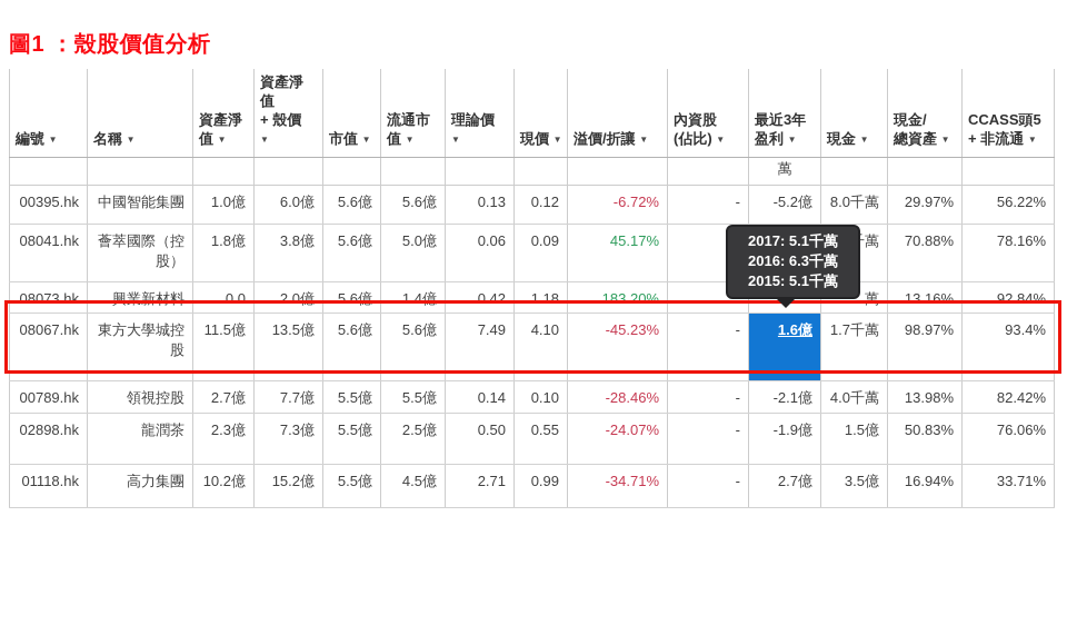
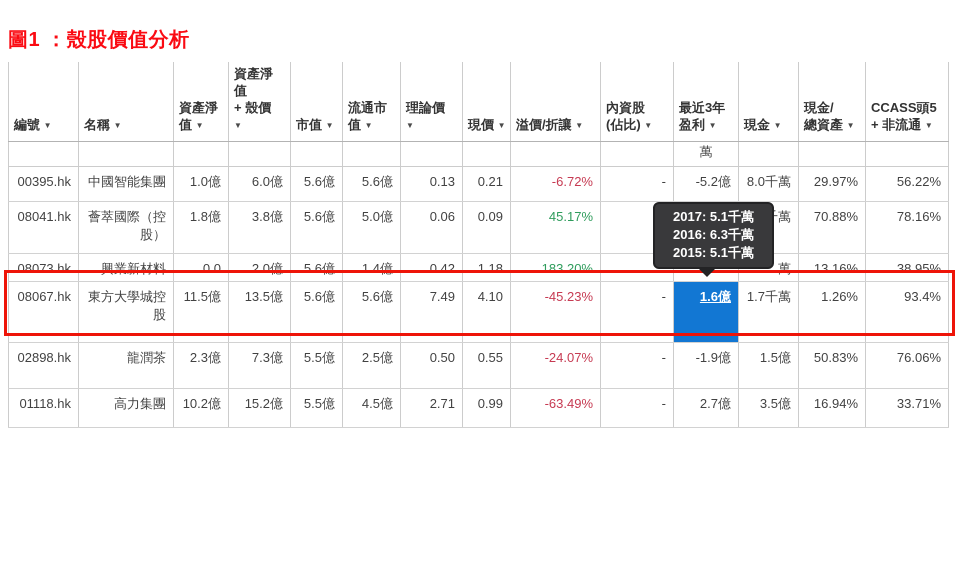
  圖1 ：殼股價值分析
  編號 ▼	名稱 ▼	資產淨 值 ▼	資產淨 值 + 殼價 ▼	市值 ▼	流通市 值 ▼	理論價 ▼	現價 ▼	溢價/折讓 ▼	內資股 (佔比) ▼	最近3年 盈利 ▼	現金 ▼	現金/ 總資產 ▼	CCASS頭5 + 非流通 ▼
  										萬
- 00395.hk	中國智能集團	1.0億	6.0億	5.6億	5.6億	0.13	0.12	-6.72%	-	-5.2億	8.0千萬	29.97%	56.22%
+ 00395.hk	中國智能集團	1.0億	6.0億	5.6億	5.6億	0.13	0.21	-6.72%	-	-5.2億	8.0千萬	29.97%	56.22%
  08041.hk	薈萃國際（控股）	1.8億	3.8億	5.6億	5.0億	0.06	0.09	45.17%			萬	70.88%	78.16%
- 08073.hk	興業新材料	0.0	2.0億	5.6億	1.4億	0.42	1.18	183.20%			萬	13.16%	92.84%
+ 08073.hk	興業新材料	0.0	2.0億	5.6億	1.4億	0.42	1.18	183.20%			萬	13.16%	38.95%
- 08067.hk	東方大學城控股	11.5億	13.5億	5.6億	5.6億	7.49	4.10	-45.23%	-	1.6億	1.7千萬	98.97%	93.4%
+ 08067.hk	東方大學城控股	11.5億	13.5億	5.6億	5.6億	7.49	4.10	-45.23%	-	1.6億	1.7千萬	1.26%	93.4%
- 00789.hk	領視控股	2.7億	7.7億	5.5億	5.5億	0.14	0.10	-28.46%	-	-2.1億	4.0千萬	13.98%	82.42%
  02898.hk	龍潤茶	2.3億	7.3億	5.5億	2.5億	0.50	0.55	-24.07%	-	-1.9億	1.5億	50.83%	76.06%
- 01118.hk	高力集團	10.2億	15.2億	5.5億	4.5億	2.71	0.99	-34.71%	-	2.7億	3.5億	16.94%	33.71%
+ 01118.hk	高力集團	10.2億	15.2億	5.5億	4.5億	2.71	0.99	-63.49%	-	2.7億	3.5億	16.94%	33.71%
  2017: 5.1千萬
  2016: 6.3千萬
  2015: 5.1千萬
